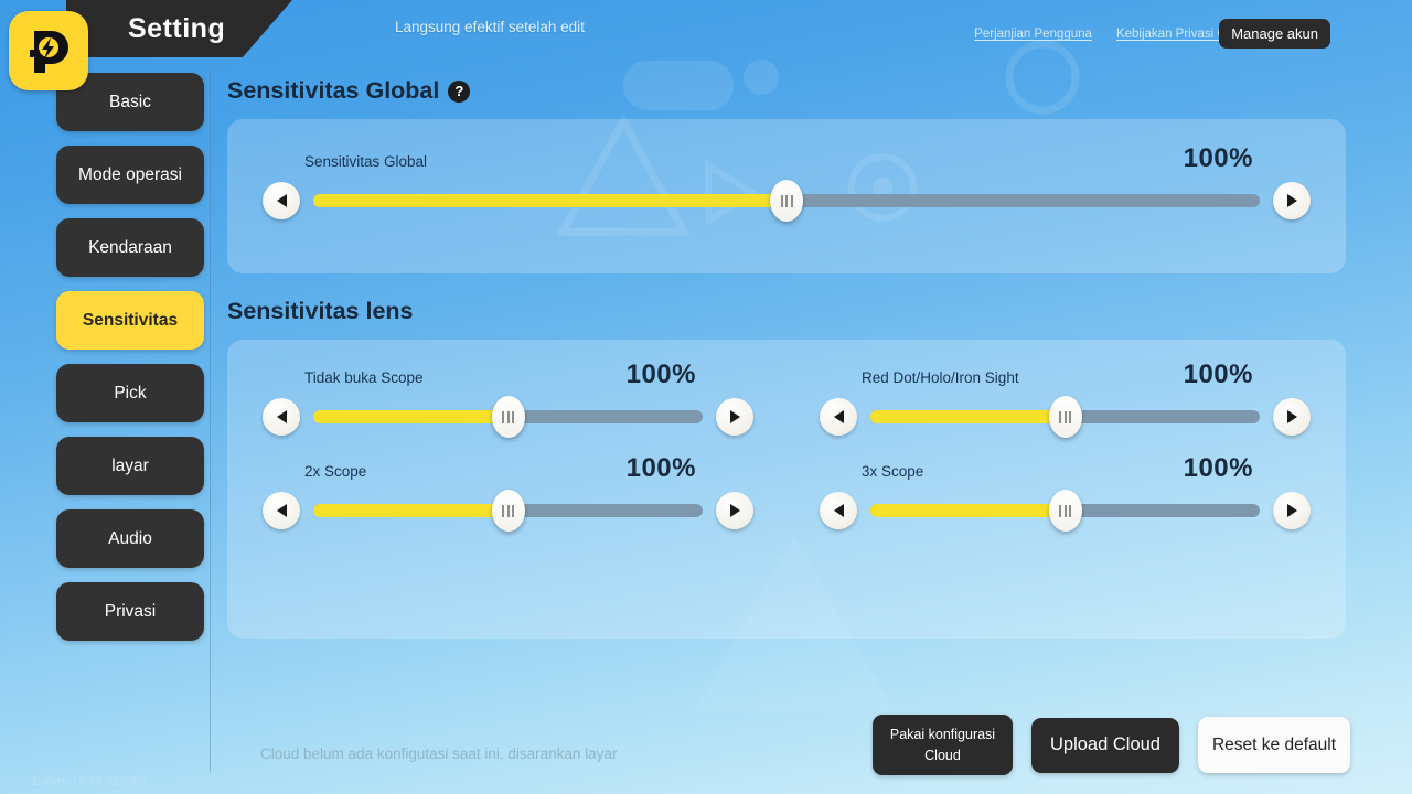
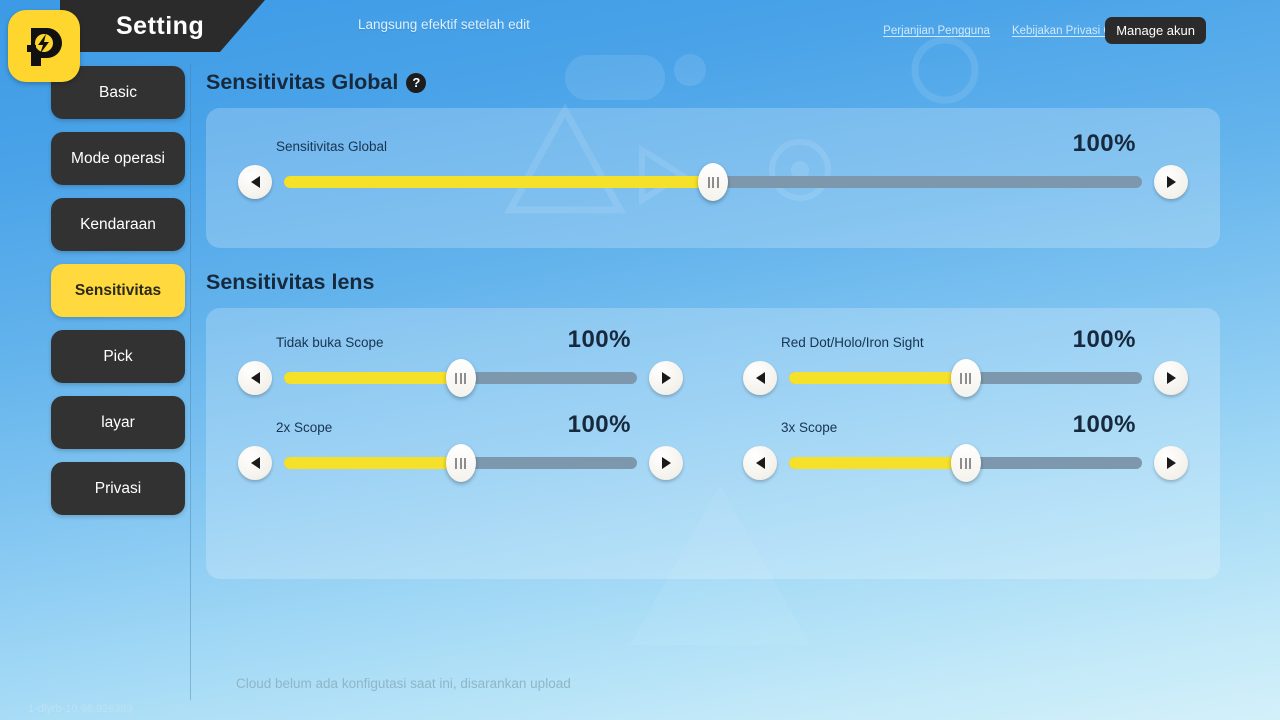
  Setting
  Langsung efektif setelah edit
  Perjanjian Pengguna
  Manage akun
  Basic
  Mode operasi
  Kendaraan
  Sensitivitas
  Pick
  layar
- Audio
  Privasi
  Sensitivitas Global
  ?
  Sensitivitas Global
  100%
  Sensitivitas lens
  Tidak buka Scope
  100%
  Red Dot/Holo/Iron Sight
  100%
  2x Scope
  100%
  3x Scope
  100%
- Cloud belum ada konfigutasi saat ini, disarankan layar
+ Cloud belum ada konfigutasi saat ini, disarankan upload
- Pakai konfigurasi
- Cloud
- Upload Cloud
- Reset ke default
